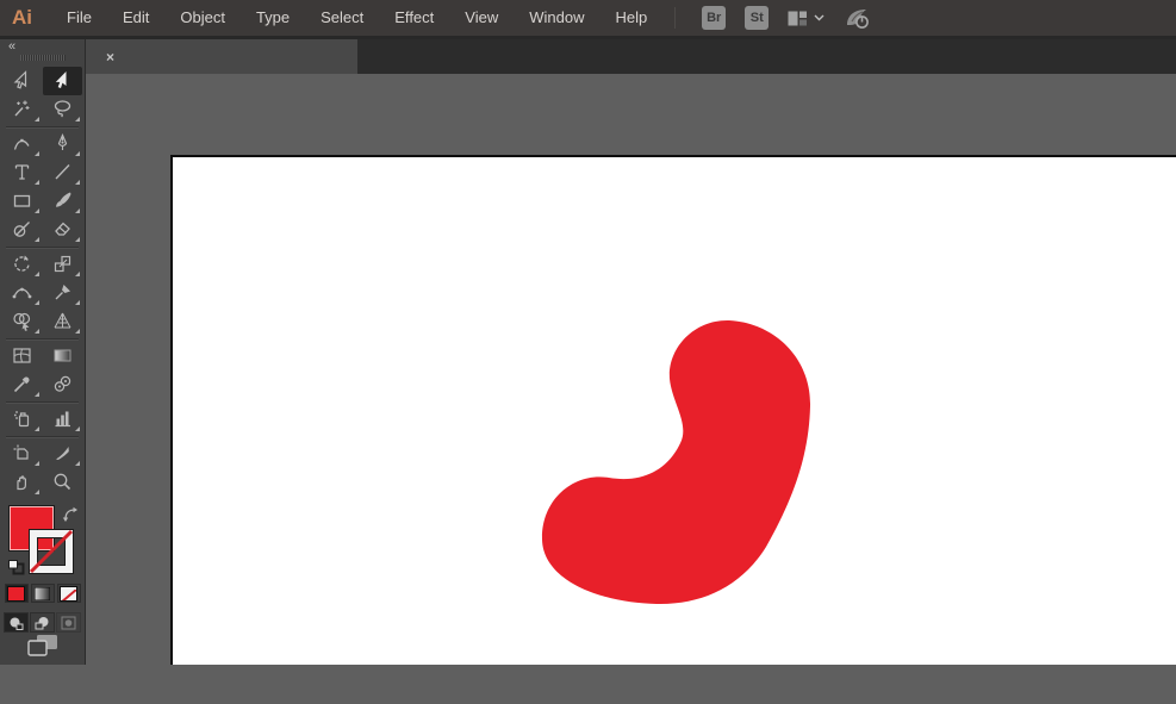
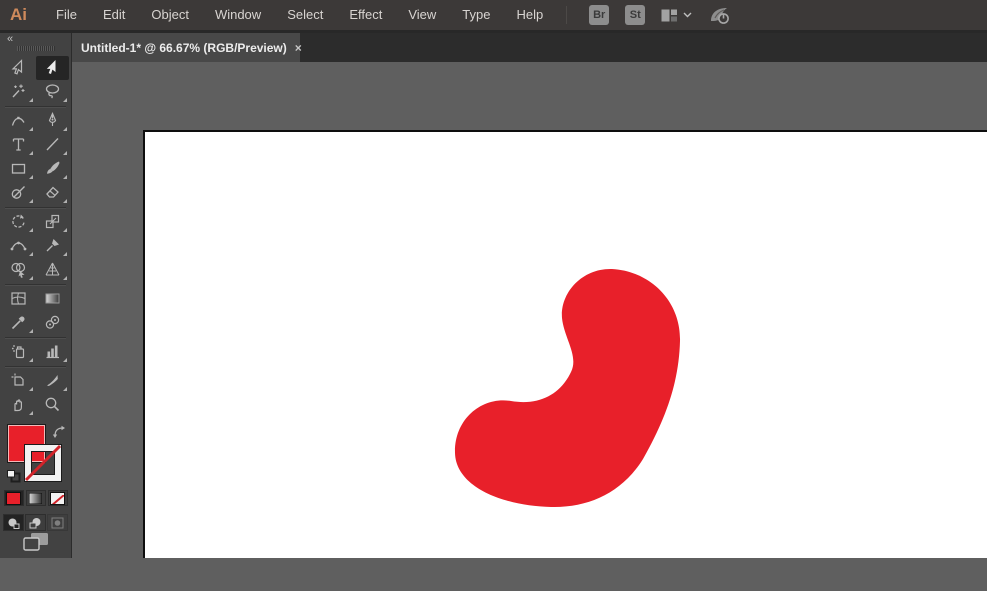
  Ai
  File
  Edit
  Object
- Type
+ Window
  Select
  Effect
  View
- Window
+ Type
  Help
  Br
  St
  «
+ Untitled-1* @ 66.67% (RGB/Preview)
  ×
